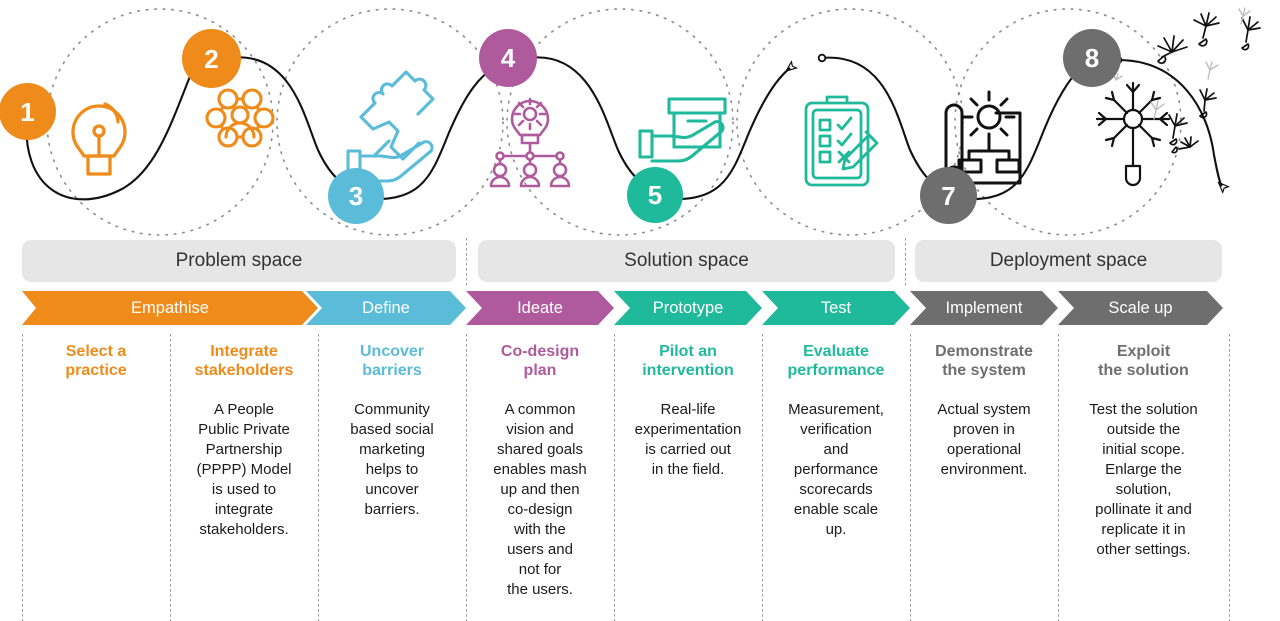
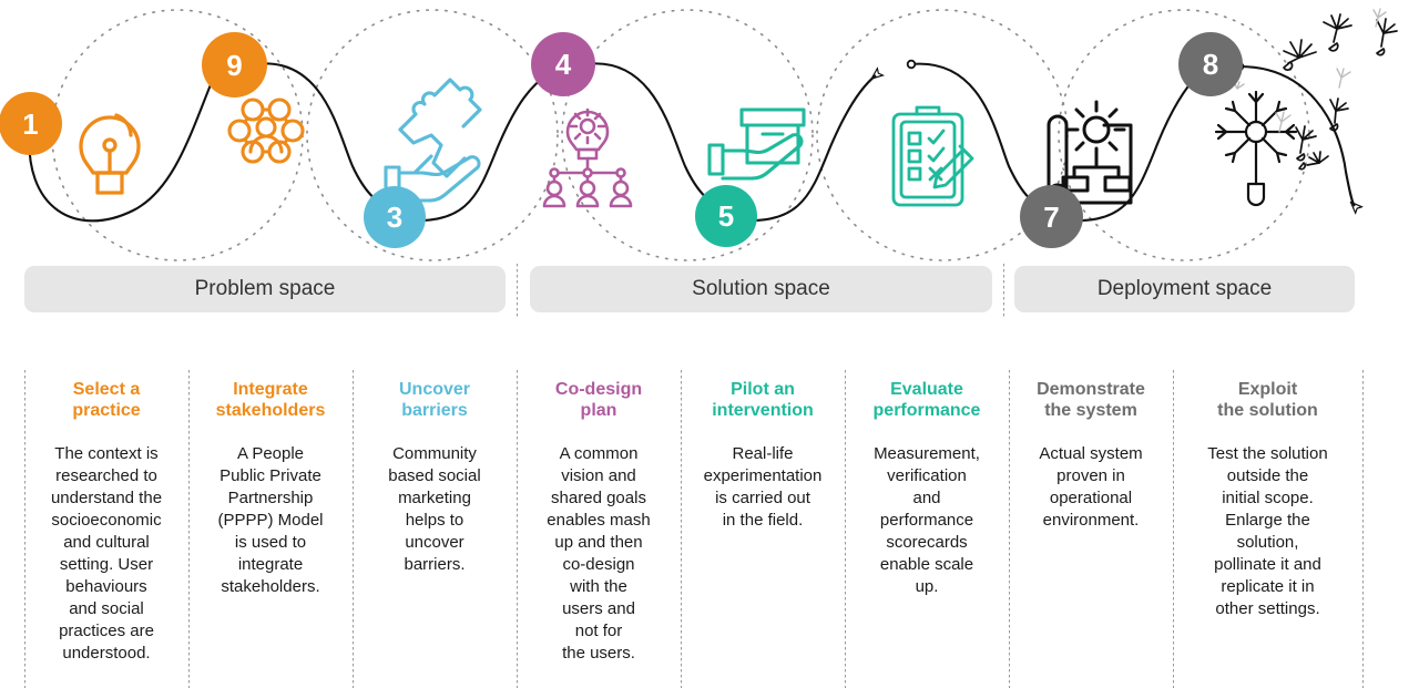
  1
- 2
+ 9
  3
  4
  5
  7
  8
  Problem space
  Solution space
  Deployment space
- Empathise
- Define
- Ideate
- Prototype
- Test
- Implement
- Scale up
  Select a
  practice
+ The context is
+ researched to
+ understand the
+ socioeconomic
+ and cultural
+ setting. User
+ behaviours
+ and social
+ practices are
+ understood.
  Integrate
  stakeholders
  A People
  Public Private
  Partnership
  (PPPP) Model
  is used to
  integrate
  stakeholders.
  Uncover
  barriers
  Community
  based social
  marketing
  helps to
  uncover
  barriers.
  Co-design
  plan
  A common
  vision and
  shared goals
  enables mash
  up and then
  co-design
  with the
  users and
  not for
  the users.
  Pilot an
  intervention
  Real-life
  experimentation
  is carried out
  in the field.
  Evaluate
  performance
  Measurement,
  verification
  and
  performance
  scorecards
  enable scale
  up.
  Demonstrate
  the system
  Actual system
  proven in
  operational
  environment.
  Exploit
  the solution
  Test the solution
  outside the
  initial scope.
  Enlarge the
  solution,
  pollinate it and
  replicate it in
  other settings.
